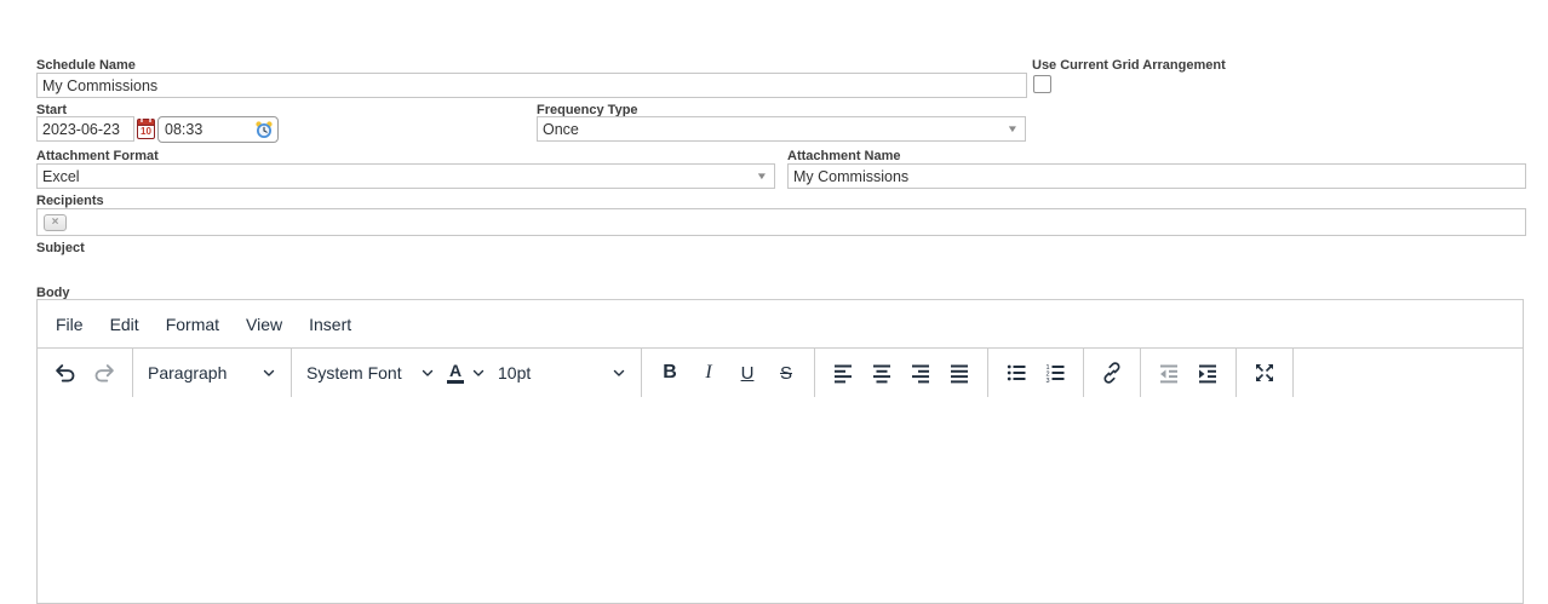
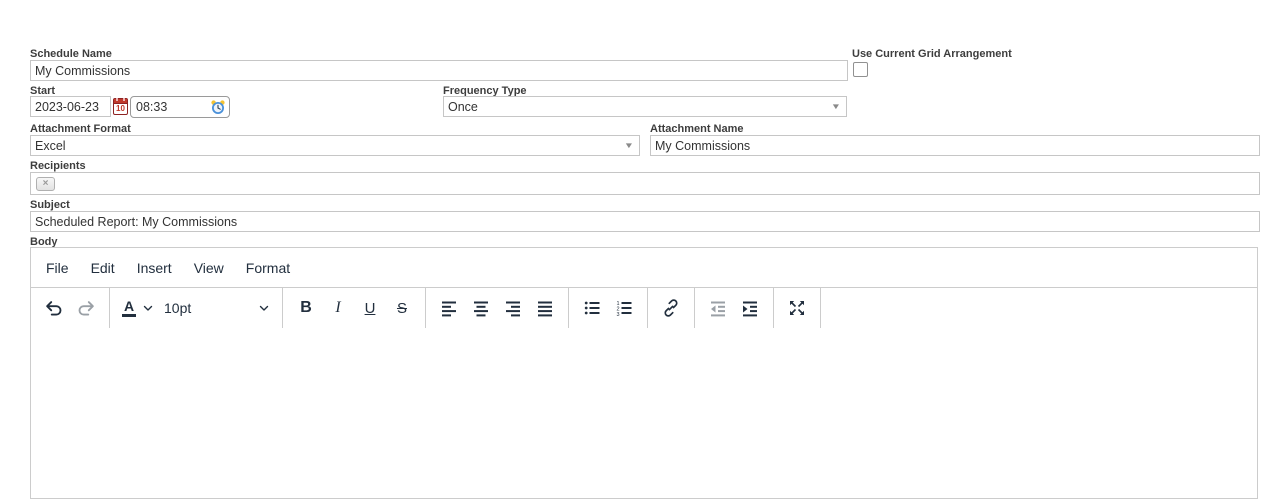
  Schedule Name
  My Commissions
  Use Current Grid Arrangement
  Start
  2023-06-23
  10
  08:33
  Frequency Type
  Once
  ▼
  Attachment Format
  Excel
  ▼
  Attachment Name
  My Commissions
  Recipients
  ×
  Subject
+ Scheduled Report: My Commissions
  Body
  File
  Edit
- Format
+ Insert
  View
- Insert
+ Format
- Paragraph
- System Font
  A
  10pt
  B
  I
  U
  S
